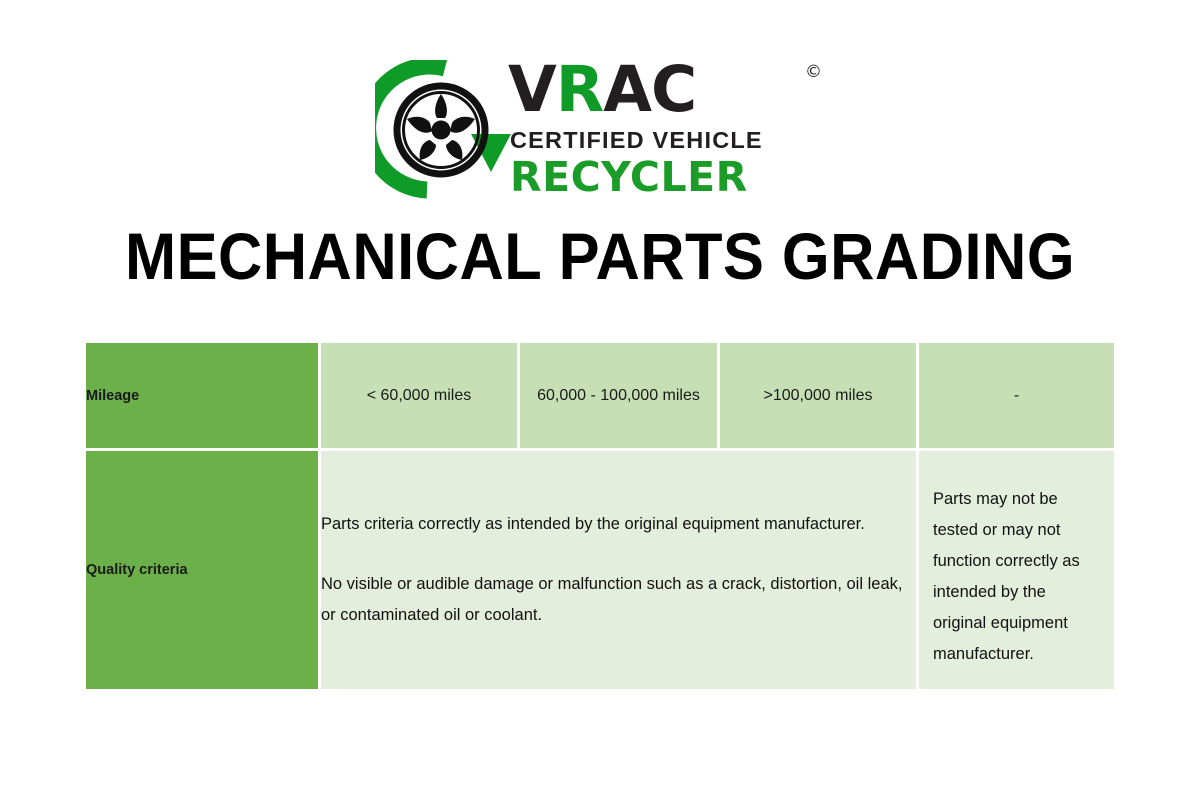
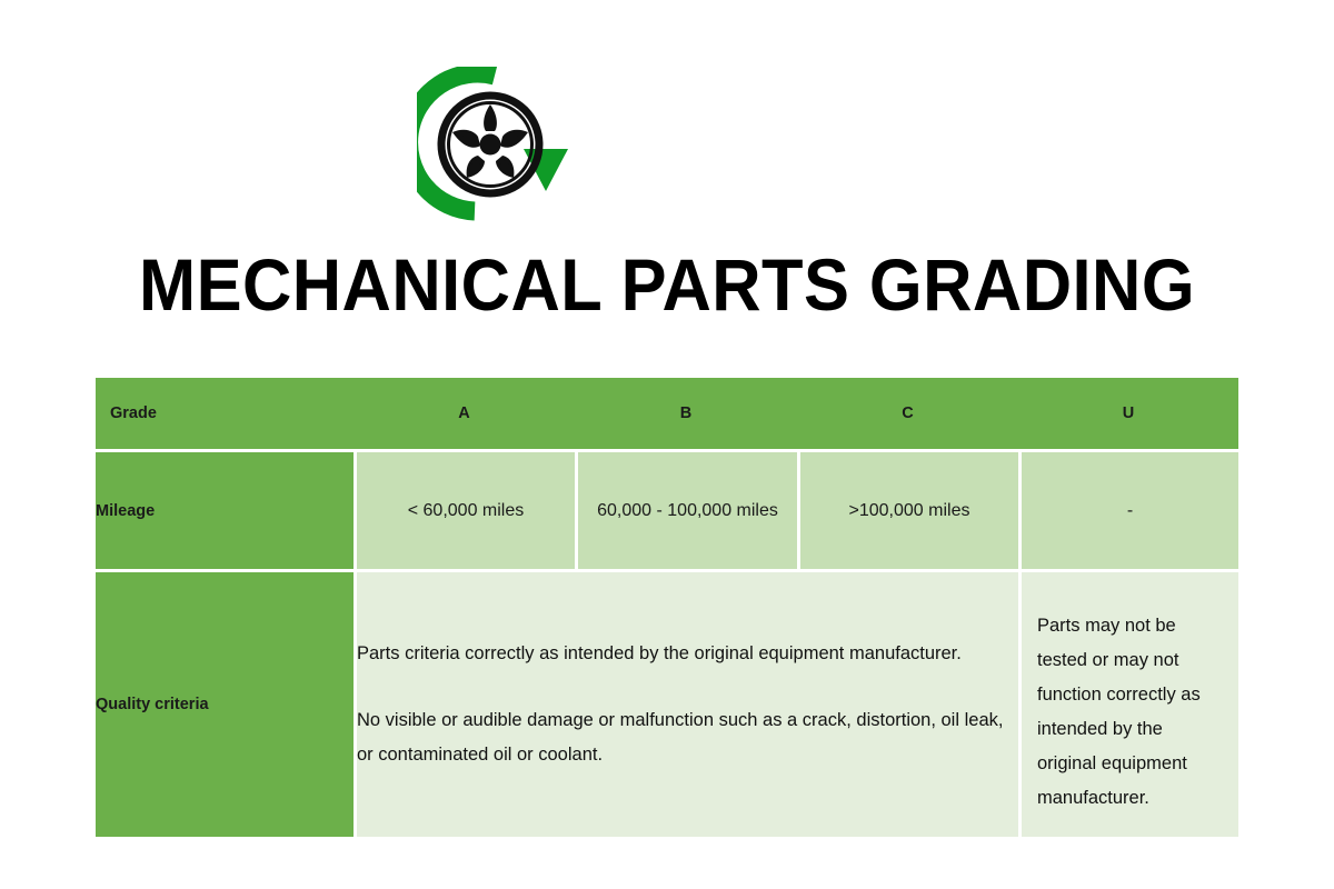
- VRAC
- ©
- CERTIFIED VEHICLE
- RECYCLER
  MECHANICAL PARTS GRADING
+ Grade	A	B	C	U
  Mileage	< 60,000 miles	60,000 - 100,000 miles	>100,000 miles	-
  Quality criteria	Parts criteria correctly as intended by the original equipment manufacturer. No visible or audible damage or malfunction such as a crack, distortion, oil leak, or contaminated oil or coolant.	Parts may not be tested or may not function correctly as intended by the original equipment manufacturer.
